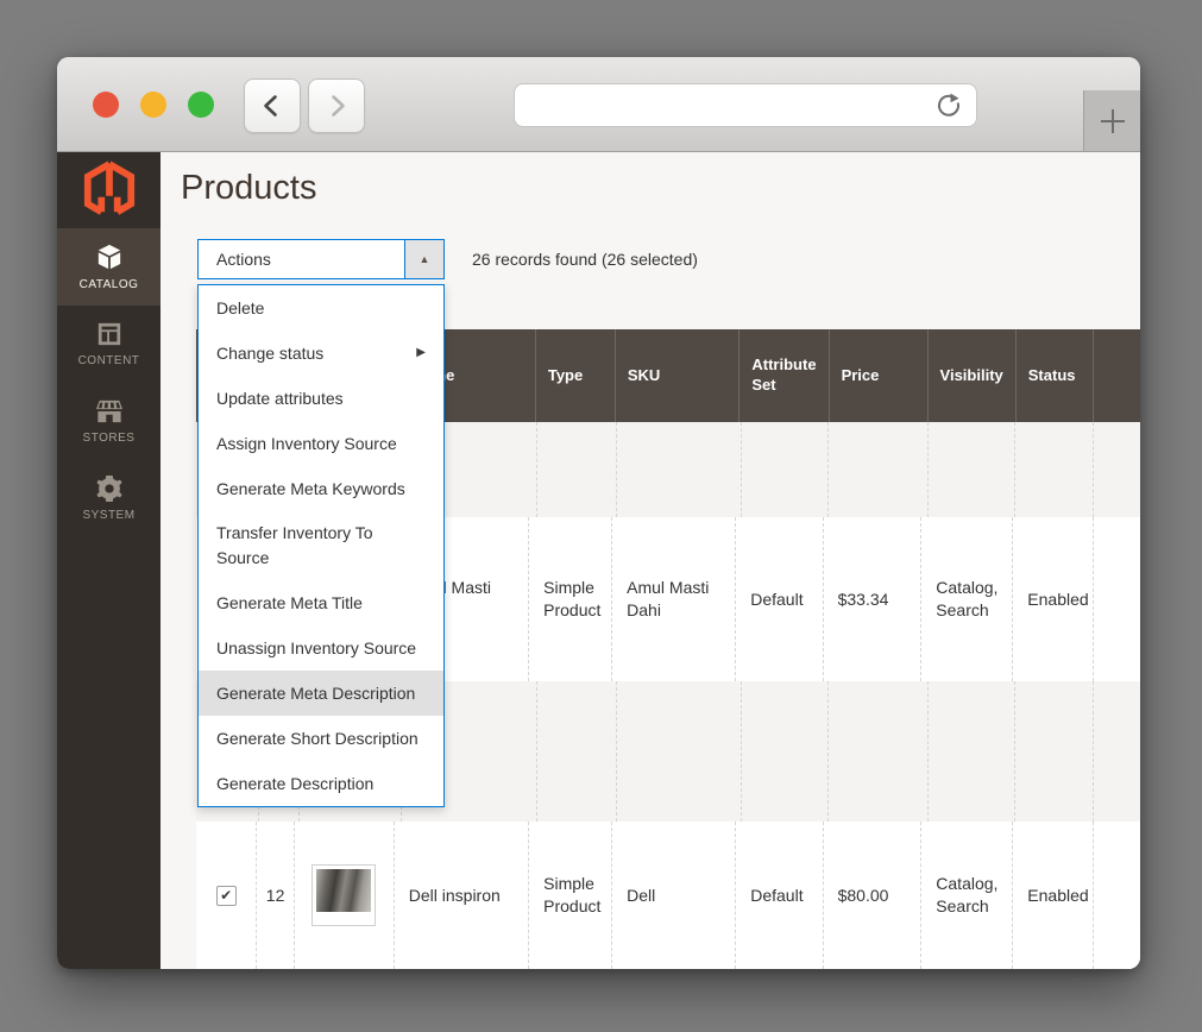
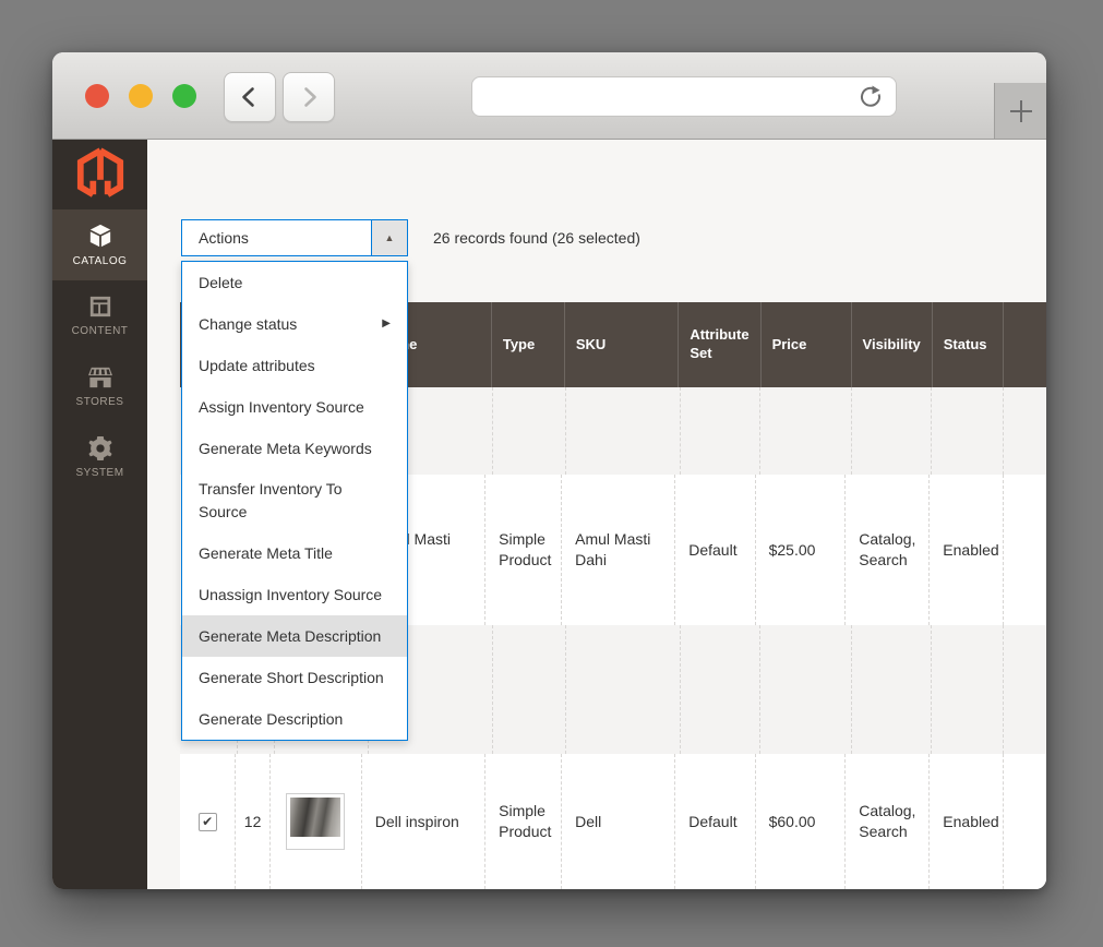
  CATALOG
  CONTENT
  STORES
  SYSTEM
- Products
  Actions
  ▲
  26 records found (26 selected)
  Type
  SKU
  Attribute Set
  Price
  Visibility
  Status
  Simple Product
  Amul Masti Dahi
  Default
- $33.34
+ $25.00
  Catalog, Search
  Enabled
  ✔
  12
  Dell inspiron
  Simple Product
  Dell
  Default
- $80.00
+ $60.00
  Catalog, Search
  Enabled
  Delete
  Change status
  ▶
  Update attributes
  Assign Inventory Source
  Generate Meta Keywords
  Transfer Inventory To Source
  Generate Meta Title
  Unassign Inventory Source
  Generate Meta Description
  Generate Short Description
  Generate Description
